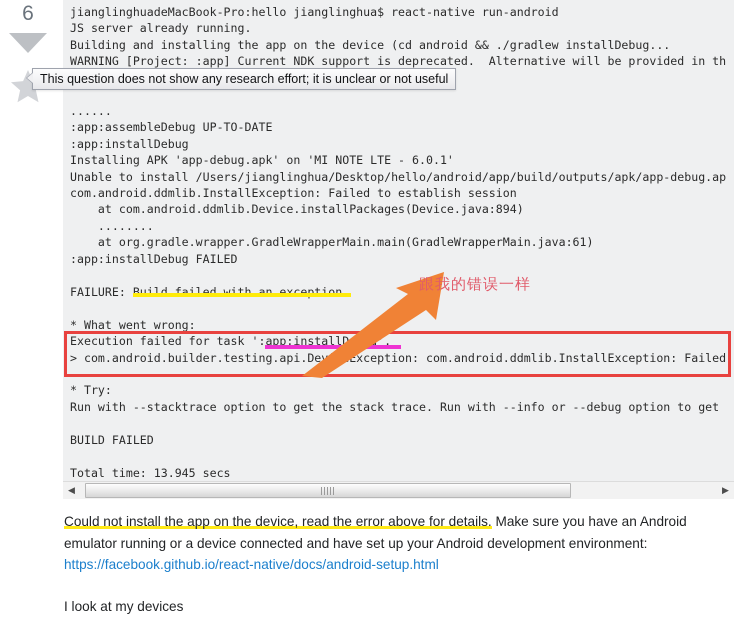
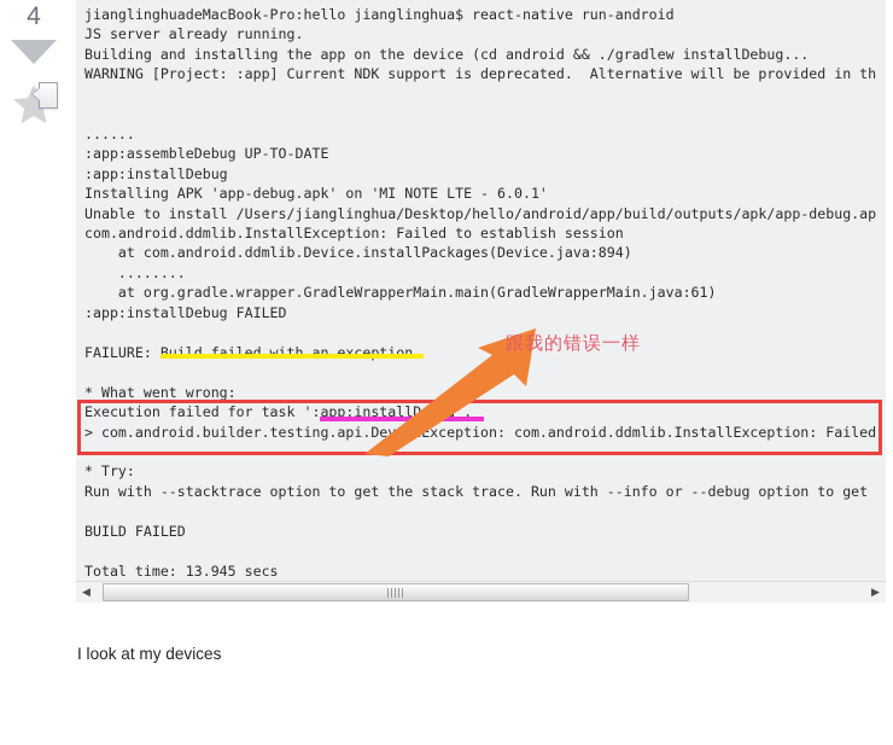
- 6
+ 4
  jianglinghuadeMacBook-Pro:hello jianglinghua$ react-native run-android
  JS server already running.
  Building and installing the app on the device (cd android && ./gradlew installDebug...
  WARNING [Project: :app] Current NDK support is deprecated. Alternative will be provided in th
  ......
  :app:assembleDebug UP-TO-DATE
  :app:installDebug
  Installing APK 'app-debug.apk' on 'MI NOTE LTE - 6.0.1'
  Unable to install /Users/jianglinghua/Desktop/hello/android/app/build/outputs/apk/app-debug.ap
  com.android.ddmlib.InstallException: Failed to establish session
  at com.android.ddmlib.Device.installPackages(Device.java:894)
  ........
  at org.gradle.wrapper.GradleWrapperMain.main(GradleWrapperMain.java:61)
  :app:installDebug FAILED
  FAILURE: Build failed with an exception.
  * What went wrong:
  Execution failed for task ':app:installD'.
  > com.android.builder.testing.api.Devxception: com.android.ddmlib.InstallException: Failed
  * Try:
  Run with --stacktrace option to get the stack trace. Run with --info or --debug option to get
  BUILD FAILED
  Total time: 13.945 secs
  跟我的错误一样
  ◀
  ▶
- This question does not show any research effort; it is unclear or not useful
- Could not install the app on the device, read the error above for details. Make sure you have an Android emulator running or a device connected and have set up your Android development environment: https://facebook.github.io/react-native/docs/android-setup.html
  I look at my devices
